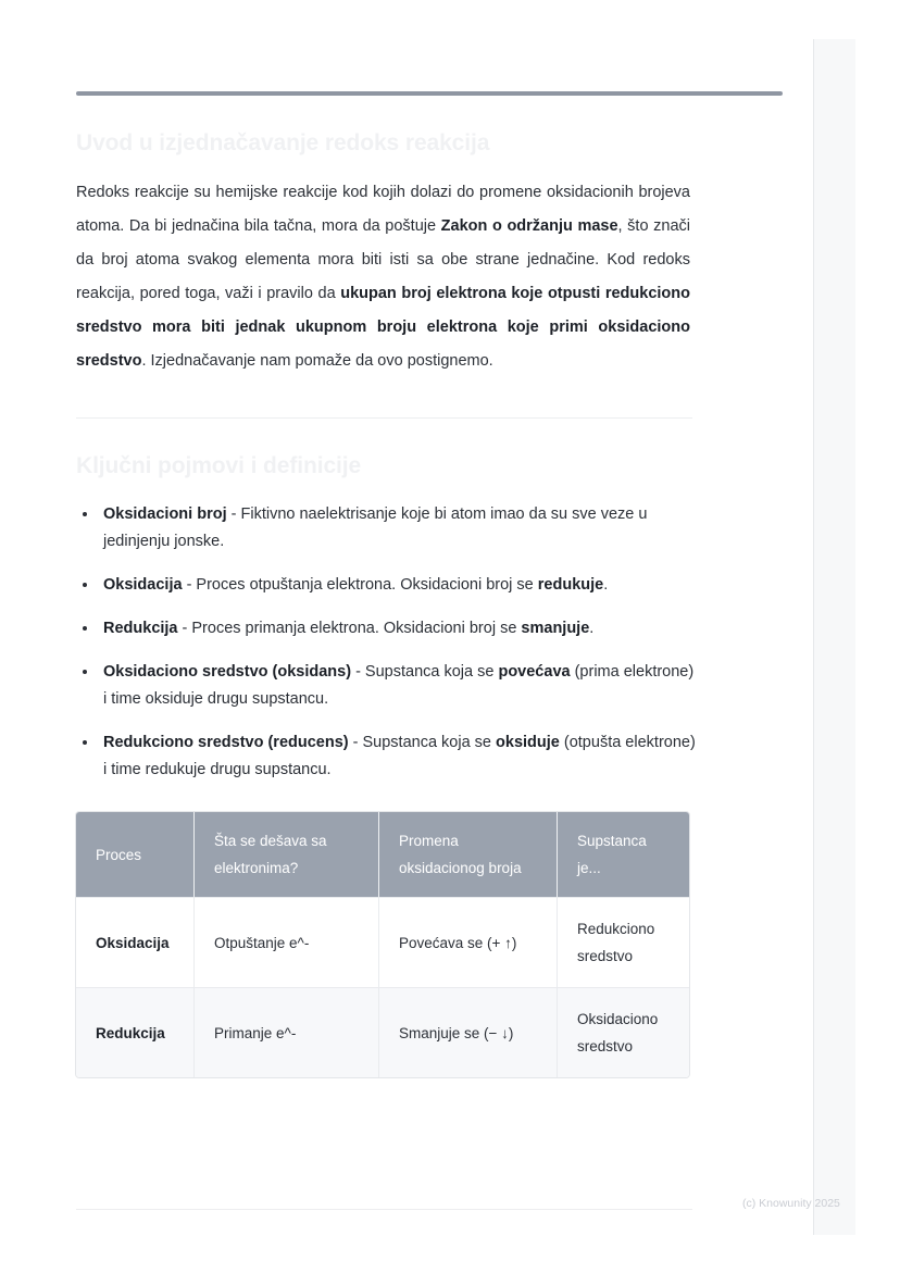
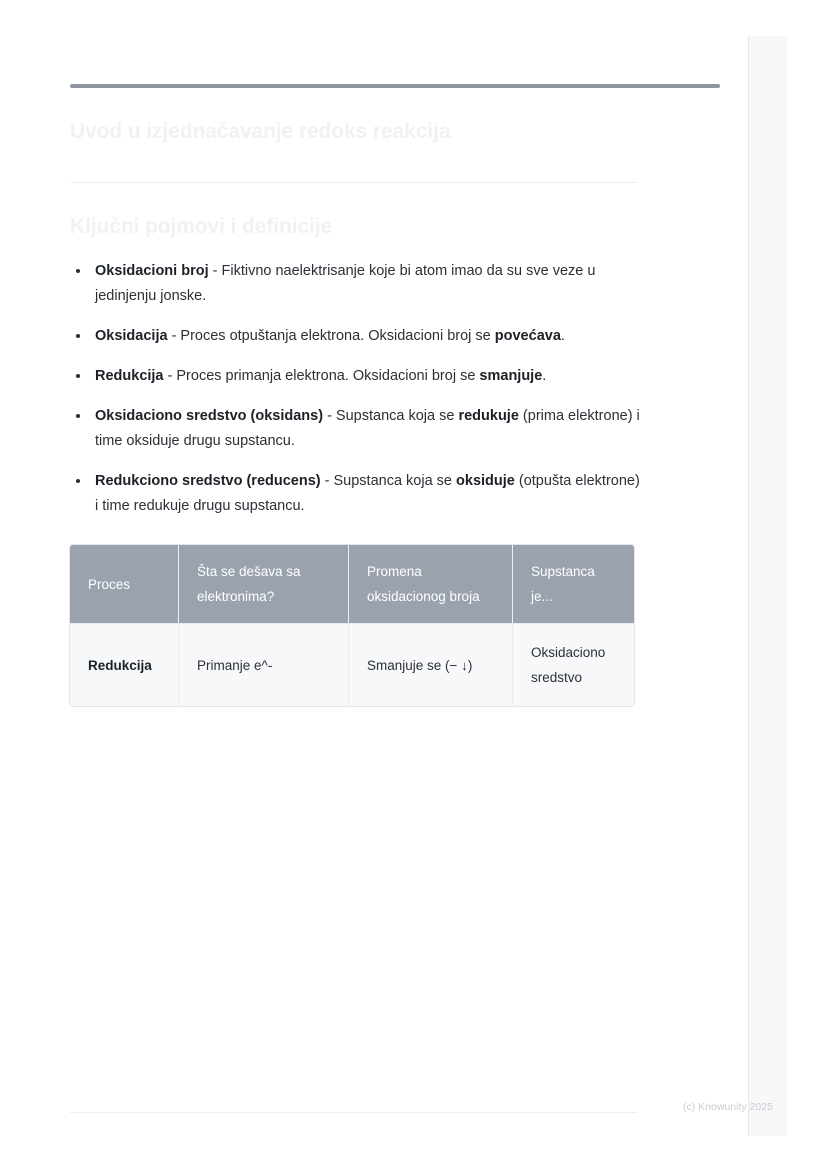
- Redoks reakcije su hemijske reakcije kod kojih dolazi do promene oksidacionih brojeva atoma. Da bi jednačina bila tačna, mora da poštuje Zakon o održanju mase, što znači da broj atoma svakog elementa mora biti isti sa obe strane jednačine. Kod redoks reakcija, pored toga, važi i pravilo da ukupan broj elektrona koje otpusti redukciono sredstvo mora biti jednak ukupnom broju elektrona koje primi oksidaciono sredstvo. Izjednačavanje nam pomaže da ovo postignemo.
  Oksidacioni broj - Fiktivno naelektrisanje koje bi atom imao da su sve veze u jedinjenju jonske.
- Oksidacija - Proces otpuštanja elektrona. Oksidacioni broj se redukuje.
+ Oksidacija - Proces otpuštanja elektrona. Oksidacioni broj se povećava.
  Redukcija - Proces primanja elektrona. Oksidacioni broj se smanjuje.
- Oksidaciono sredstvo (oksidans) - Supstanca koja se povećava (prima elektrone) i time oksiduje drugu supstancu.
+ Oksidaciono sredstvo (oksidans) - Supstanca koja se redukuje (prima elektrone) i time oksiduje drugu supstancu.
  Redukciono sredstvo (reducens) - Supstanca koja se oksiduje (otpušta elektrone) i time redukuje drugu supstancu.
  Proces	Šta se dešava sa elektronima?	Promena oksidacionog broja	Supstanca je...
- Oksidacija	Otpuštanje e^-	Povećava se (+ ↑)	Redukciono sredstvo
  Redukcija	Primanje e^-	Smanjuje se (− ↓)	Oksidaciono sredstvo
  (c) Knowunity 2025
